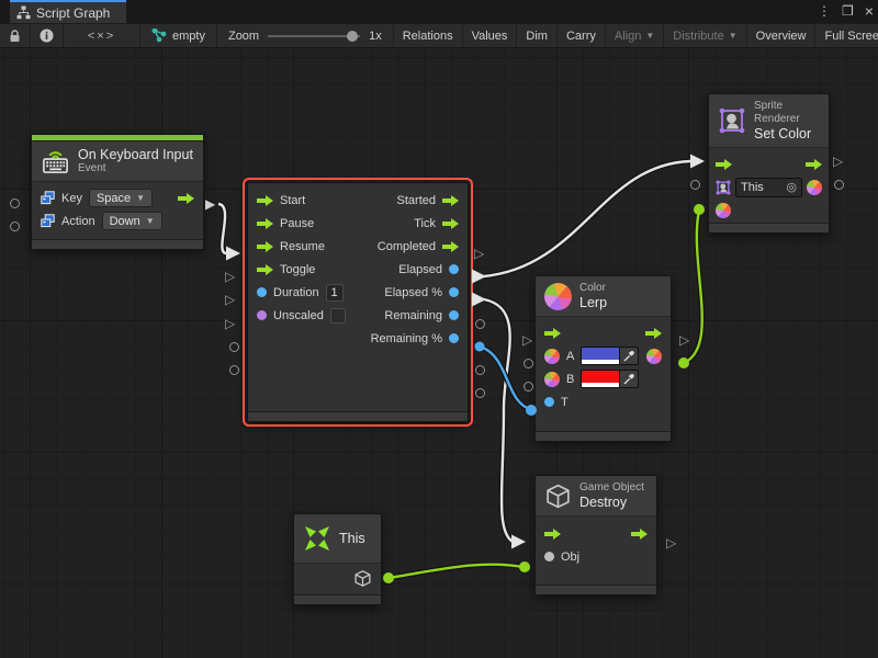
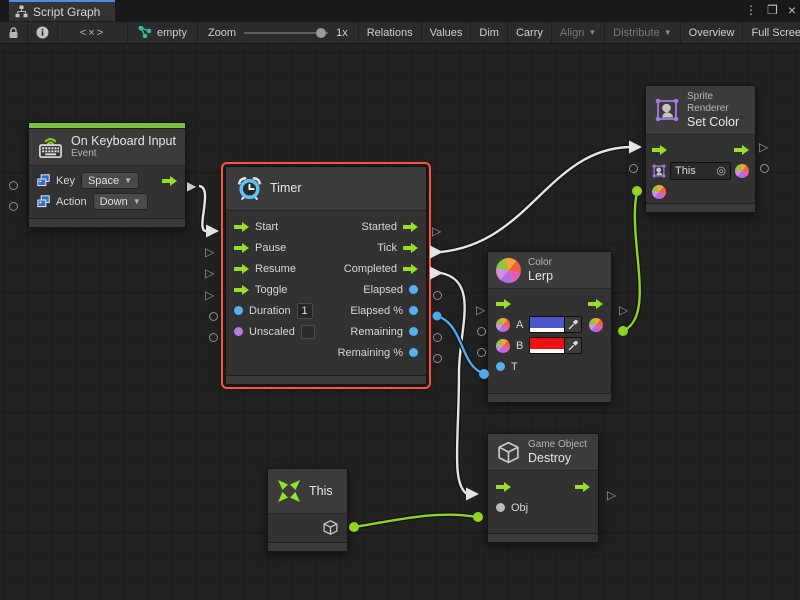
  Script Graph
  ⋮
  ❒
  ×
  <×>
  empty
  Zoom
  1x
  Relations
  Values
  Dim
  Carry
  Align
  ▼
  Distribute
  ▼
  Overview
  Full Scree
  On Keyboard Input
  Event
  Key
  Space
  ▼
  Action
  Down
  ▼
+ Timer
  Start
  Pause
  Resume
  Toggle
  Duration
  1
  Unscaled
  Started
  Tick
  Completed
  Elapsed
  Elapsed %
  Remaining
  Remaining %
  Color
  Lerp
  A
  B
  T
  Sprite Renderer
  Set Color
  This
  ◎
  Game Object
  Destroy
  Obj
  This
